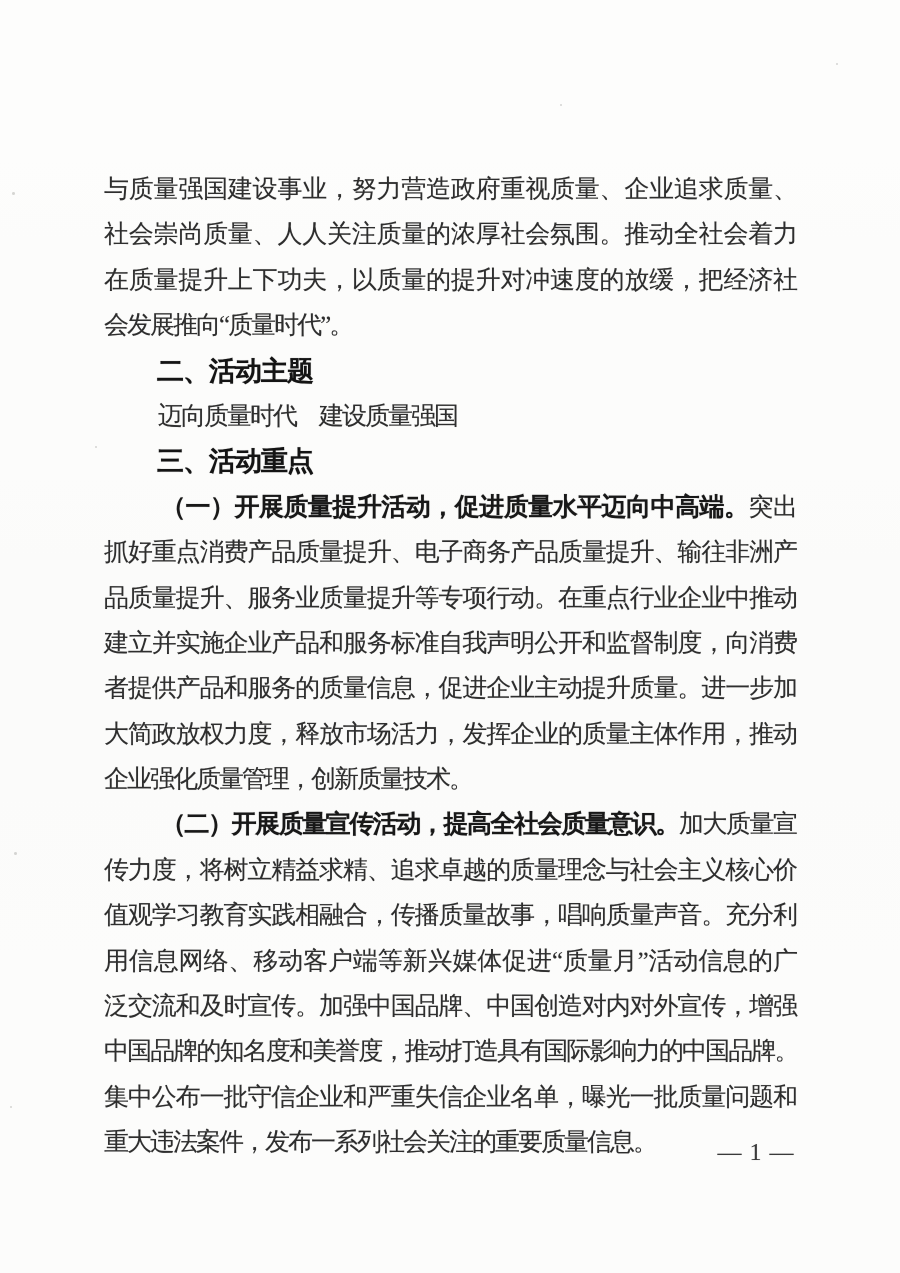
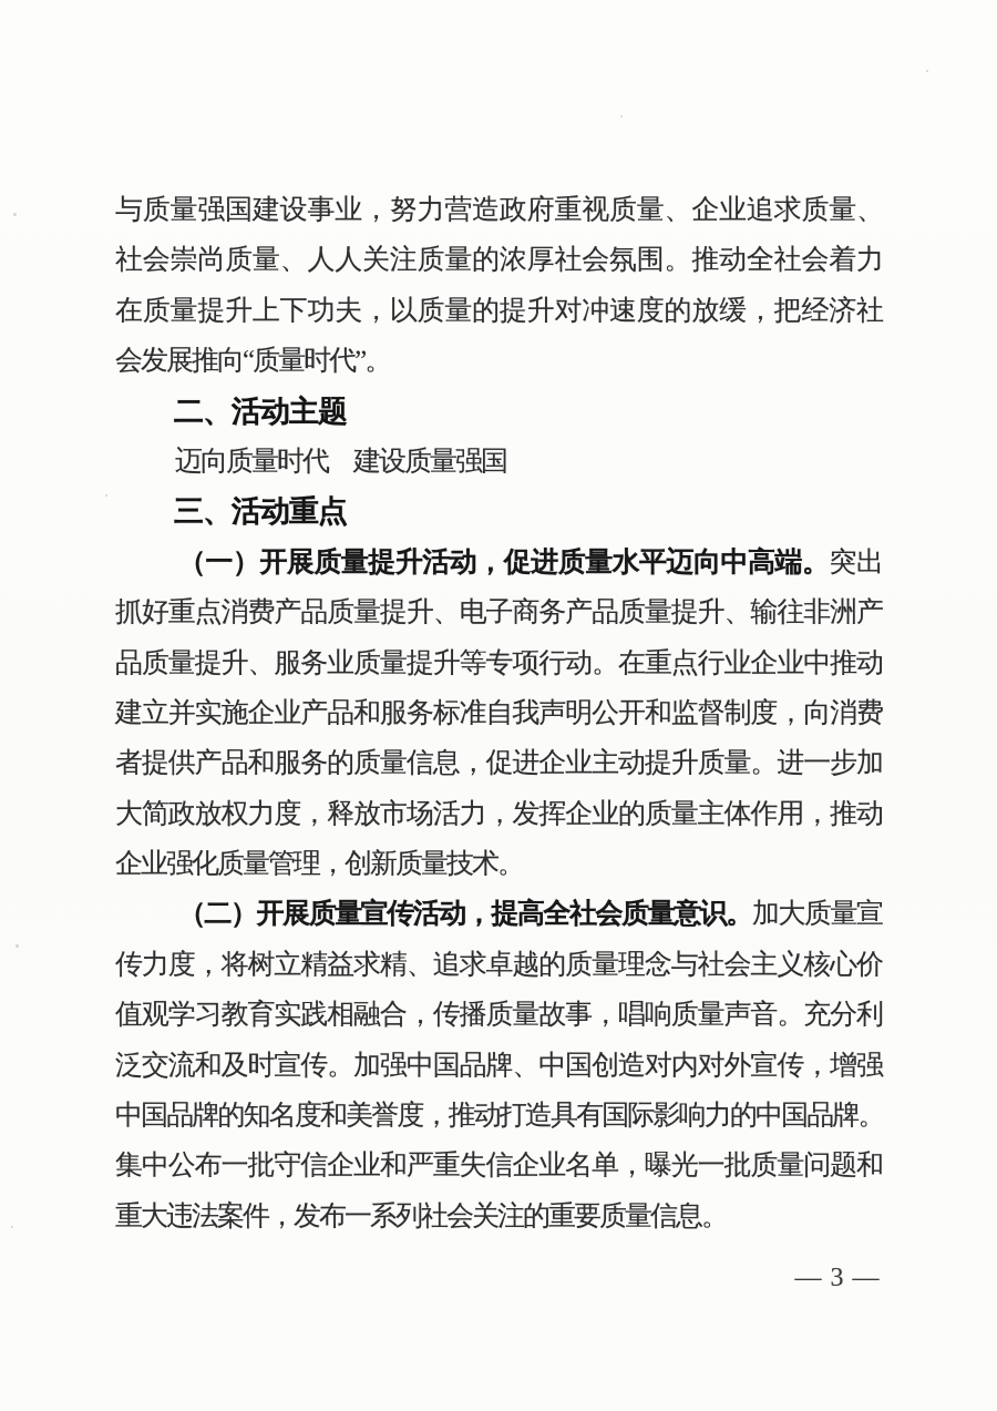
  与质量强国建设事业，努力营造政府重视质量、企业追求质量、
  社会崇尚质量、人人关注质量的浓厚社会氛围。推动全社会着力
  在质量提升上下功夫，以质量的提升对冲速度的放缓，把经济社
  会发展推向“质量时代”。
  二、活动主题
  迈向质量时代 建设质量强国
  三、活动重点
  （一）开展质量提升活动，促进质量水平迈向中高端。突出
  抓好重点消费产品质量提升、电子商务产品质量提升、输往非洲产
  品质量提升、服务业质量提升等专项行动。在重点行业企业中推动
  建立并实施企业产品和服务标准自我声明公开和监督制度，向消费
  者提供产品和服务的质量信息，促进企业主动提升质量。进一步加
  大简政放权力度，释放市场活力，发挥企业的质量主体作用，推动
  企业强化质量管理，创新质量技术。
  （二）开展质量宣传活动，提高全社会质量意识。加大质量宣
  传力度，将树立精益求精、追求卓越的质量理念与社会主义核心价
  值观学习教育实践相融合，传播质量故事，唱响质量声音。充分利
- 用信息网络、移动客户端等新兴媒体促进“质量月”活动信息的广
  泛交流和及时宣传。加强中国品牌、中国创造对内对外宣传，增强
  中国品牌的知名度和美誉度，推动打造具有国际影响力的中国品牌。
  集中公布一批守信企业和严重失信企业名单，曝光一批质量问题和
  重大违法案件，发布一系列社会关注的重要质量信息。
- — 1 —
+ — 3 —
